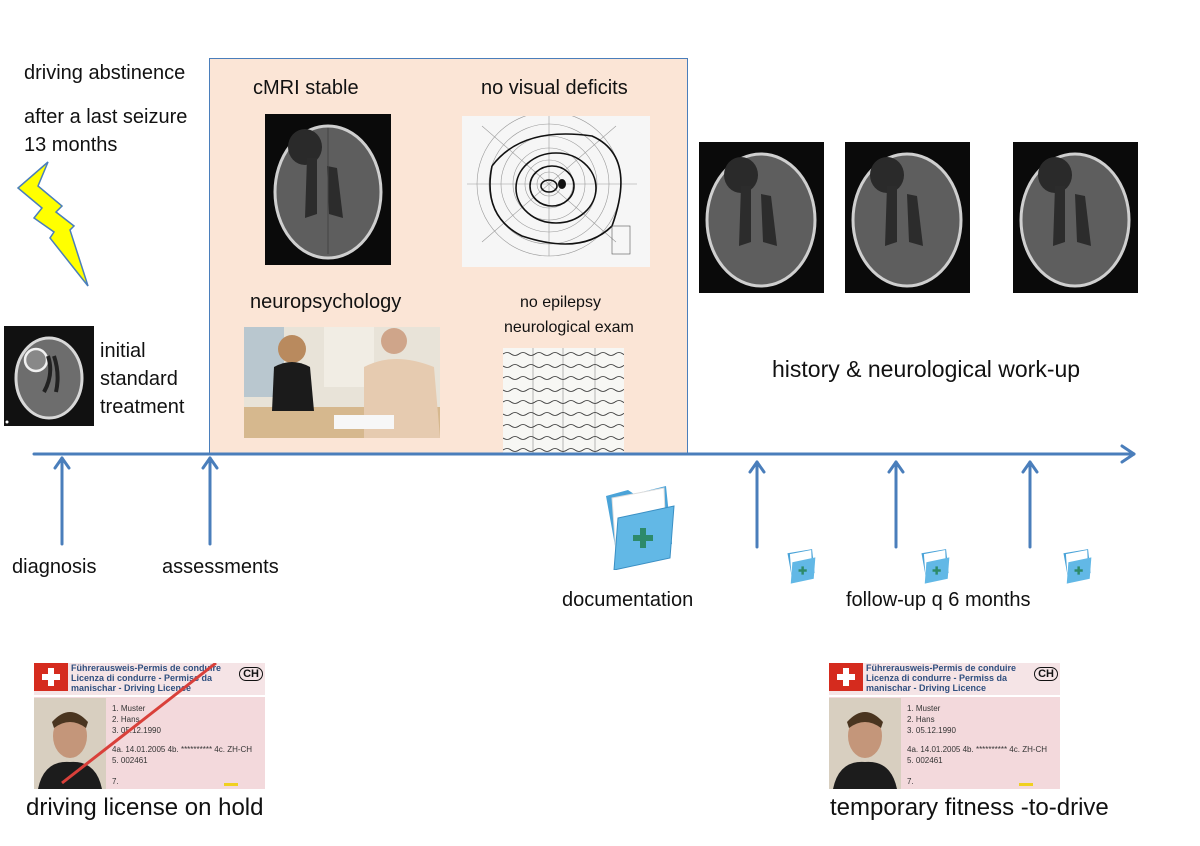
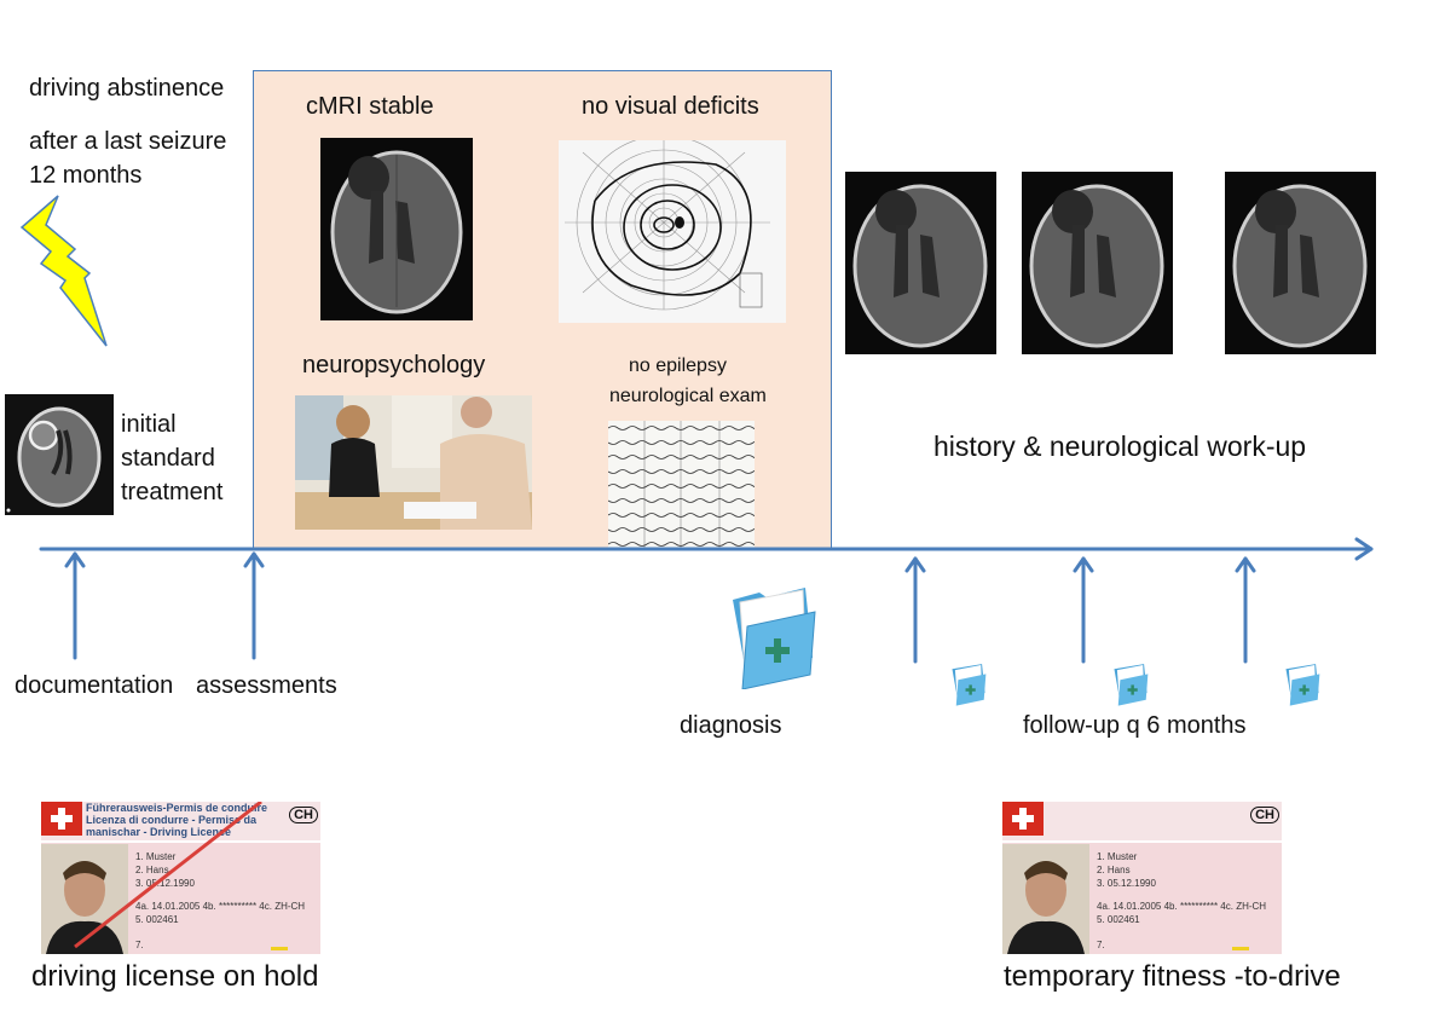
  driving abstinence
  after a last seizure
- 13 months
+ 12 months
  initial
  standard
  treatment
  cMRI stable
  no visual deficits
  neuropsychology
  no epilepsy
  neurological exam
  history & neurological work-up
- diagnosis
+ documentation
  assessments
- documentation
+ diagnosis
  follow-up q 6 months
  Führerausweis-Permis de condre
  Licenza di condurre - Permis da
  manischar - Driving Licene
  CH
  1. Muster
  2. Hans
  3. 012.1990
  4a. 14.01.2005 4b. ********** 4c. ZH-CH
  5. 002461
  7.
  driving license on hold
- Führerausweis-Permis de conduire
- Licenza di condurre - Permiss da
- manischar - Driving Licence
  CH
  1. Muster
  2. Hans
  3. 05.12.1990
  4a. 14.01.2005 4b. ********** 4c. ZH-CH
  5. 002461
  7.
  temporary fitness -to-drive
